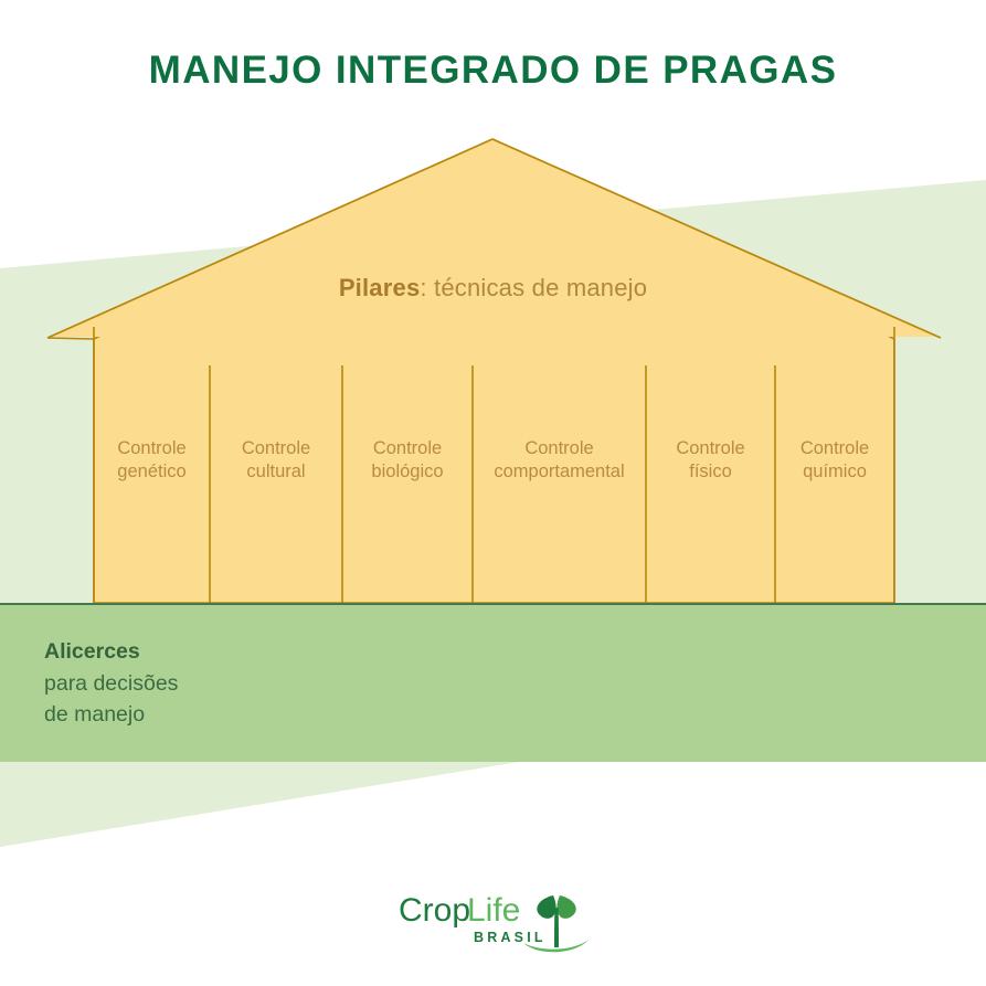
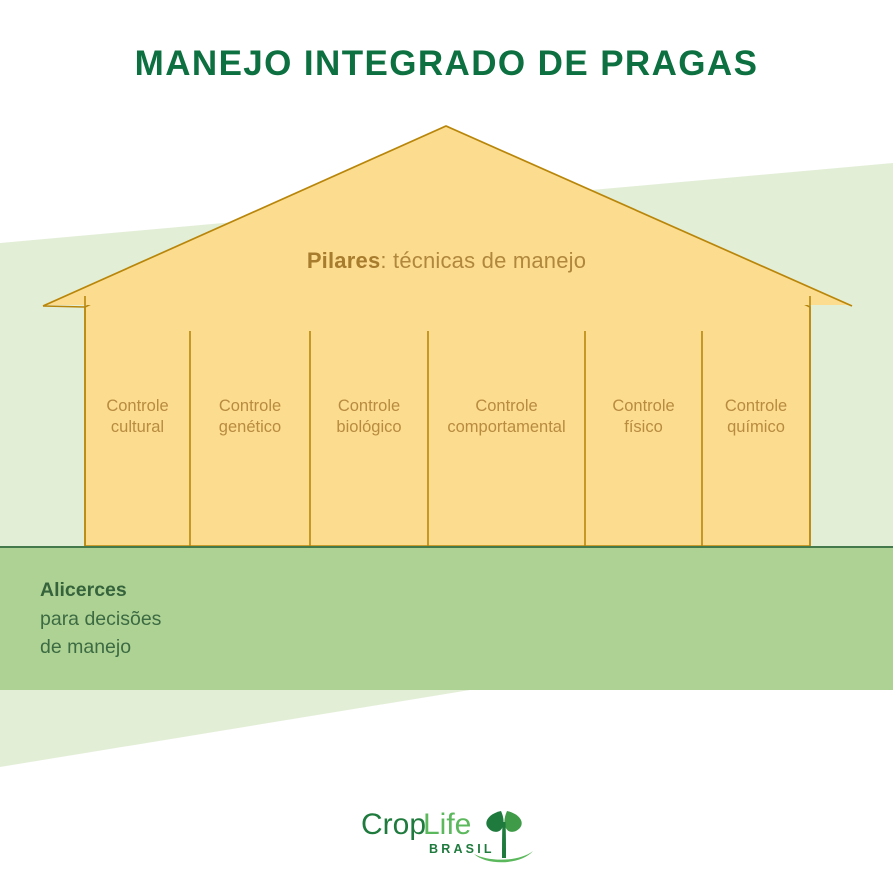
  MANEJO INTEGRADO DE PRAGAS
  Pilares: técnicas de manejo
  Controle
- genético
+ cultural
  Controle
- cultural
+ genético
  Controle
  biológico
  Controle
  comportamental
  Controle
  físico
  Controle
  químico
  Alicerces
  para decisões
  de manejo
  Crop
  Life
  BRASIL
